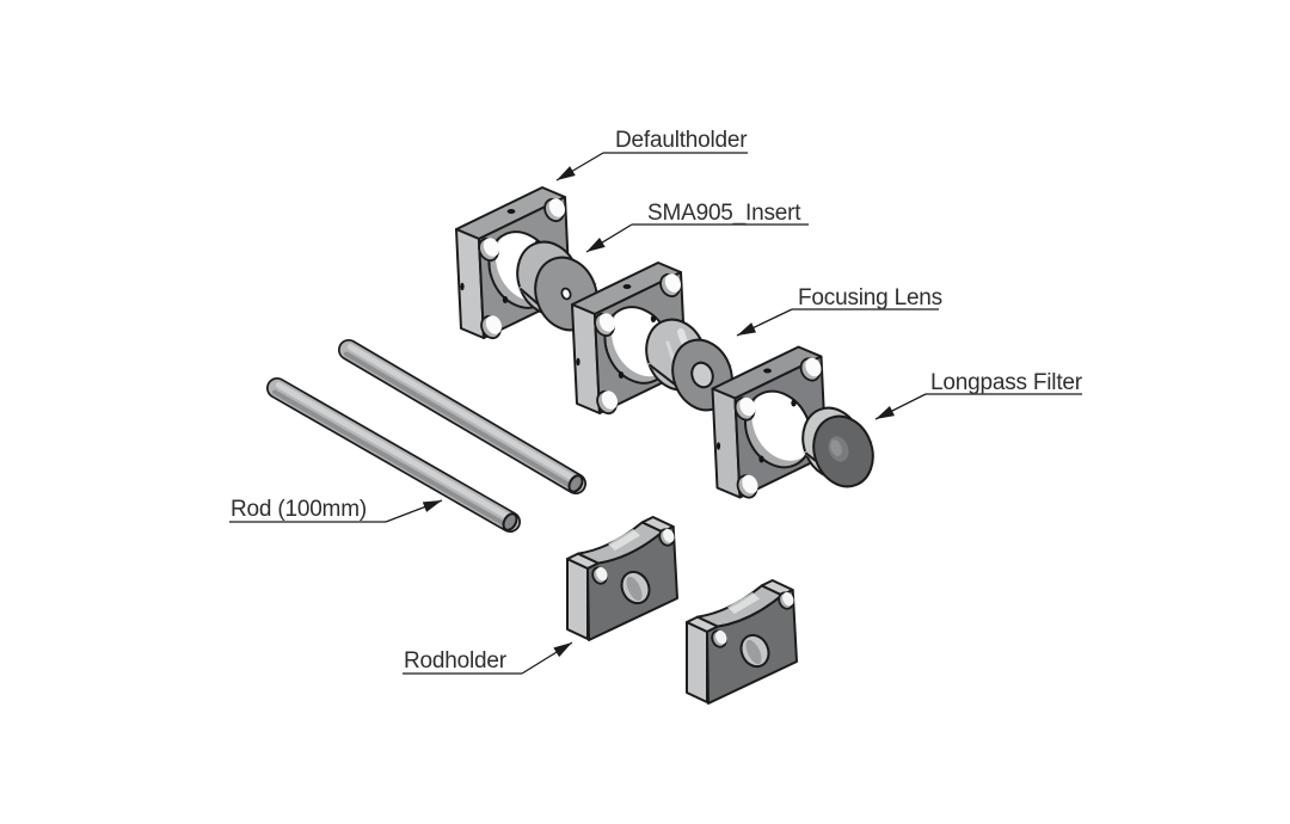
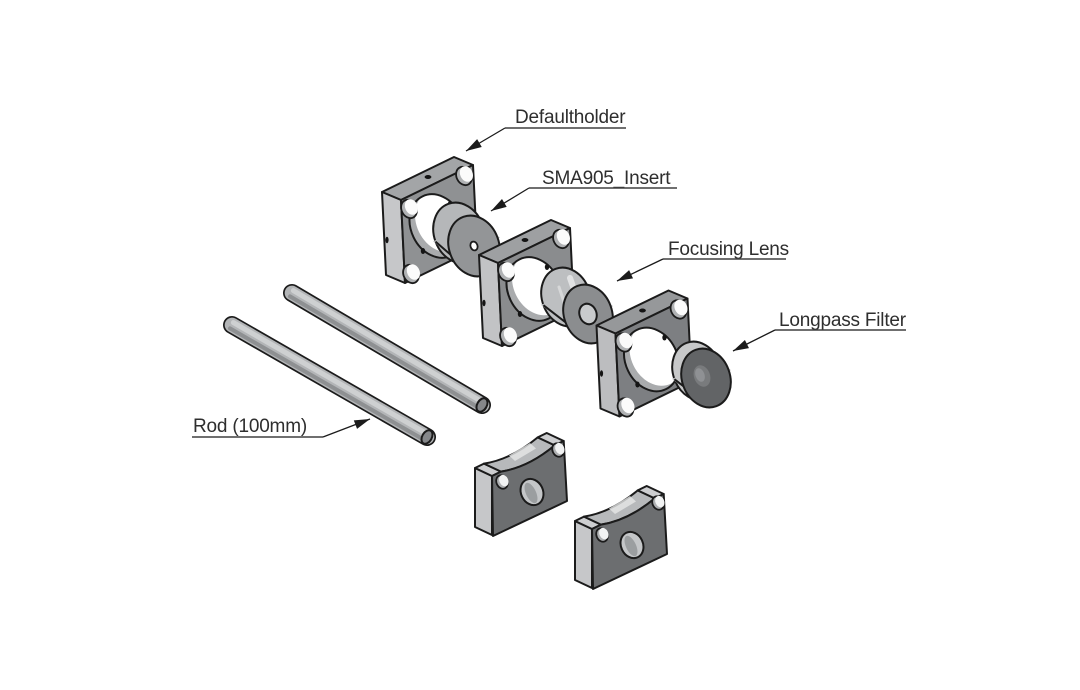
  Defaultholder
  SMA905_Insert
  Focusing Lens
  Longpass Filter
  Rod (100mm)
- Rodholder
